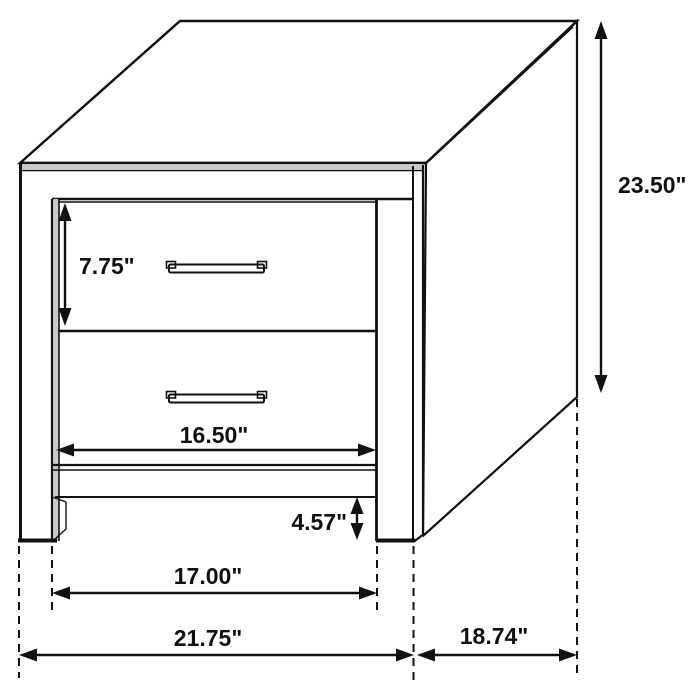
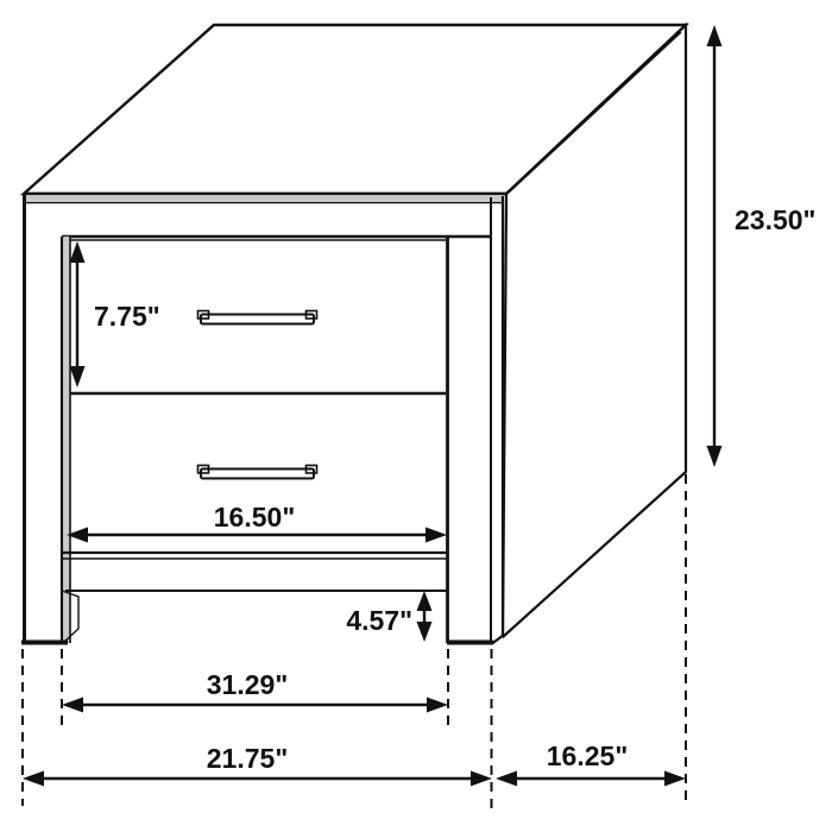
  23.50"
  7.75"
  16.50"
  4.57"
- 17.00"
+ 31.29"
  21.75"
- 18.74"
+ 16.25"
